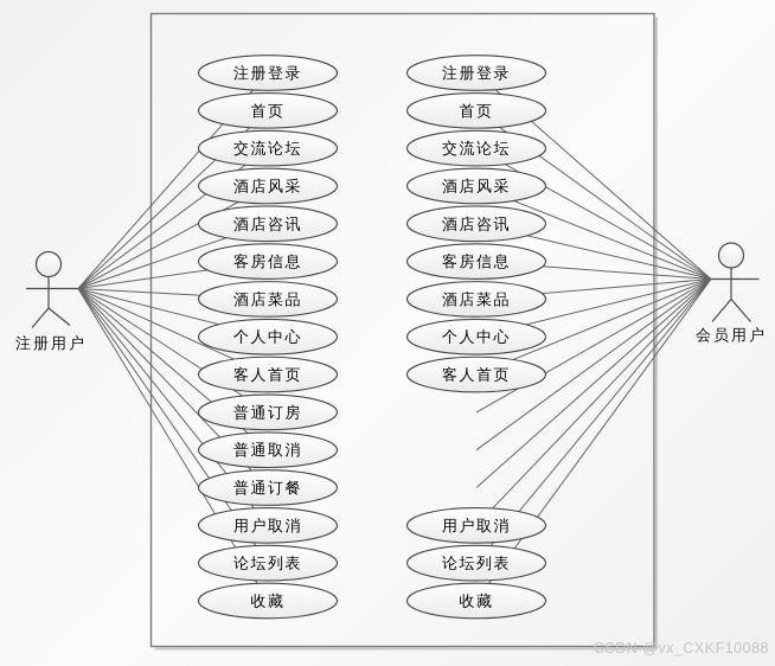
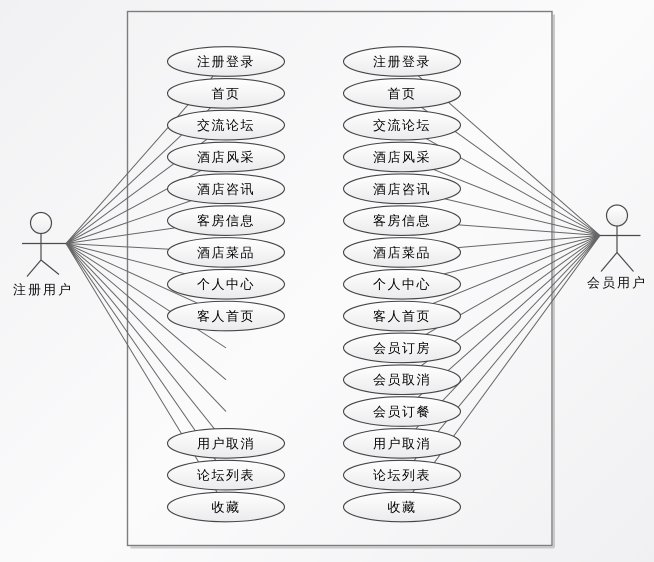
  注册登录
  首页
  交流论坛
  酒店风采
  酒店咨讯
  客房信息
  酒店菜品
  个人中心
  客人首页
- 普通订房
- 普通取消
- 普通订餐
  用户取消
  论坛列表
  收藏
  注册登录
  首页
  交流论坛
  酒店风采
  酒店咨讯
  客房信息
  酒店菜品
  个人中心
  客人首页
+ 会员订房
+ 会员取消
+ 会员订餐
  用户取消
  论坛列表
  收藏
  注册用户
  会员用户
- CSDN @vx_CXKF10088
